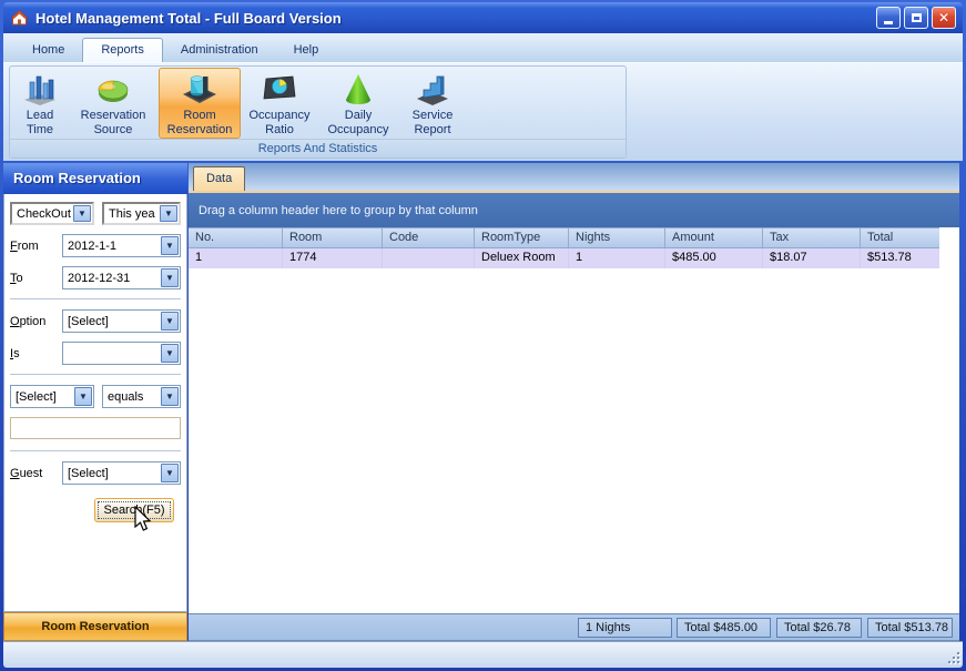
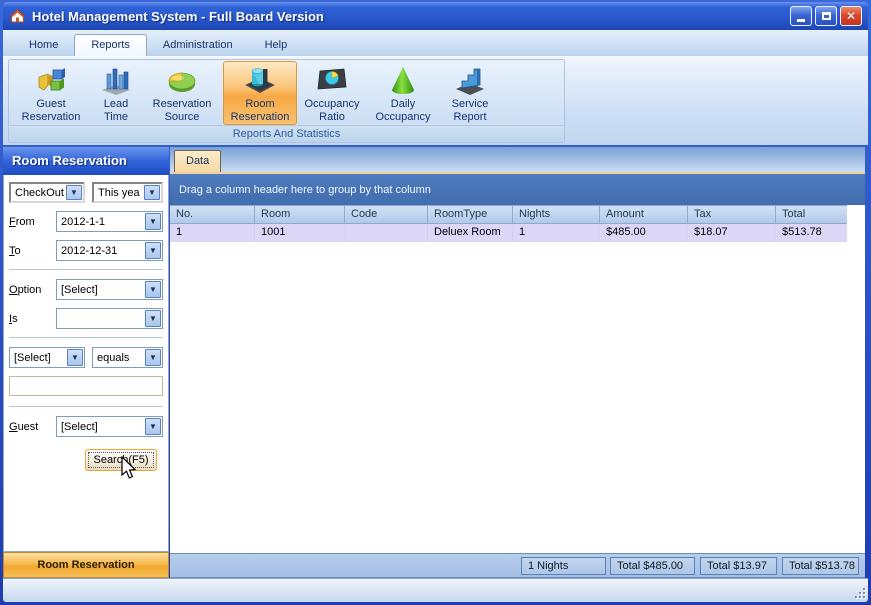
- Hotel Management Total - Full Board Version
+ Hotel Management System - Full Board Version
  ✕
  Home
  Reports
  Administration
  Help
+ Guest Reservation
  Lead Time
  Reservation Source
  Room Reservation
  Occupancy Ratio
  Daily Occupancy
  Service Report
  Reports And Statistics
  Room Reservation
  CheckOut
  ▼
  This yea
  ▼
  From
  2012-1-1
  ▼
  To
  2012-12-31
  ▼
  Option
  [Select]
  ▼
  Is
  ▼
  [Select]
  ▼
  equals
  ▼
  Guest
  [Select]
  ▼
  Searc(F5)
  Room Reservation
  Data
  Drag a column header here to group by that column
  No.
  Room
  Code
  RoomType
  Nights
  Amount
  Tax
  Total
  1
- 1774
+ 1001
  Deluex Room
  1
  $485.00
  $18.07
  $513.78
  1 Nights
  Total $485.00
- Total $26.78
+ Total $13.97
  Total $513.78
